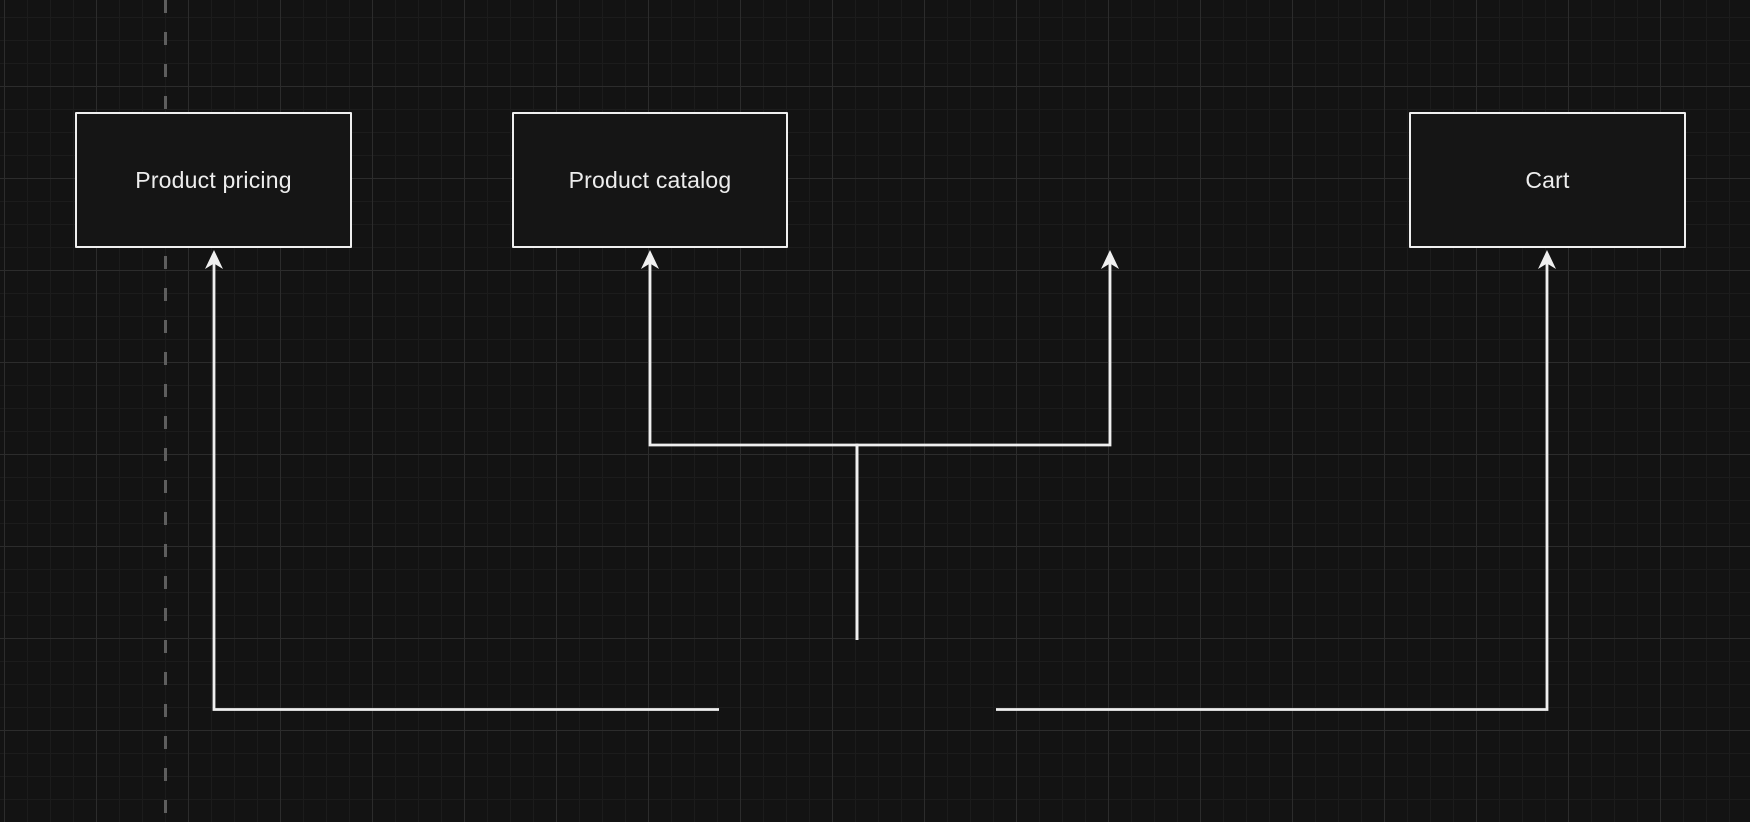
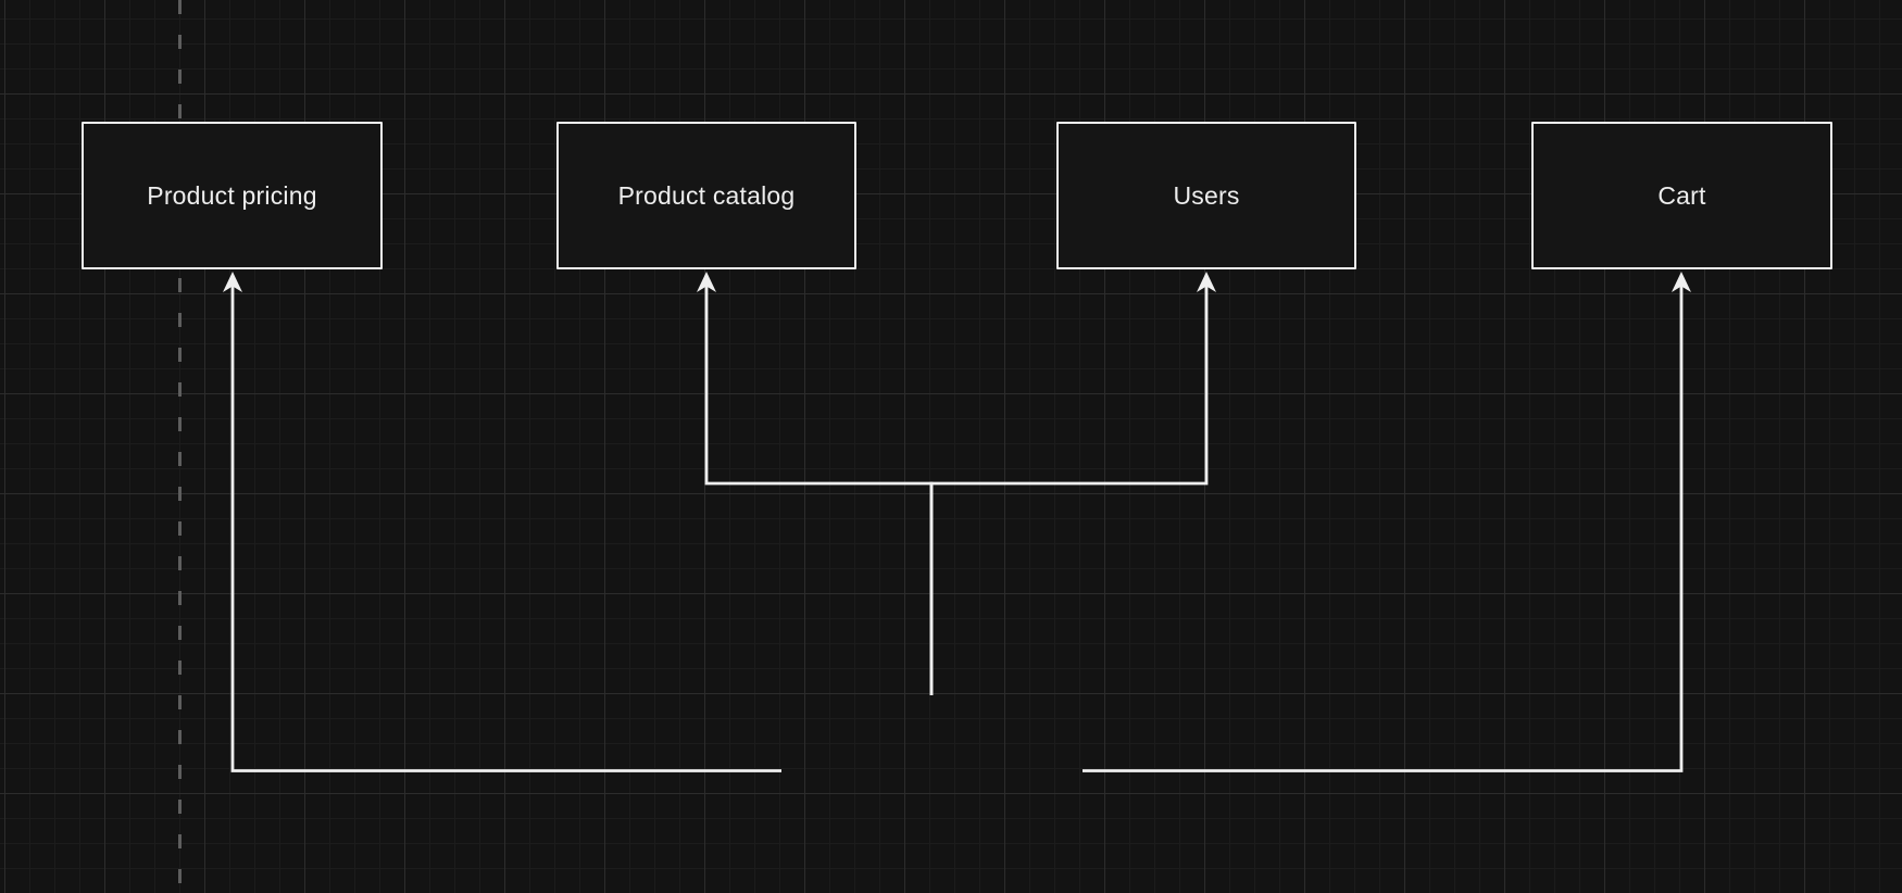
  Product pricing
  Product catalog
+ Users
  Cart
